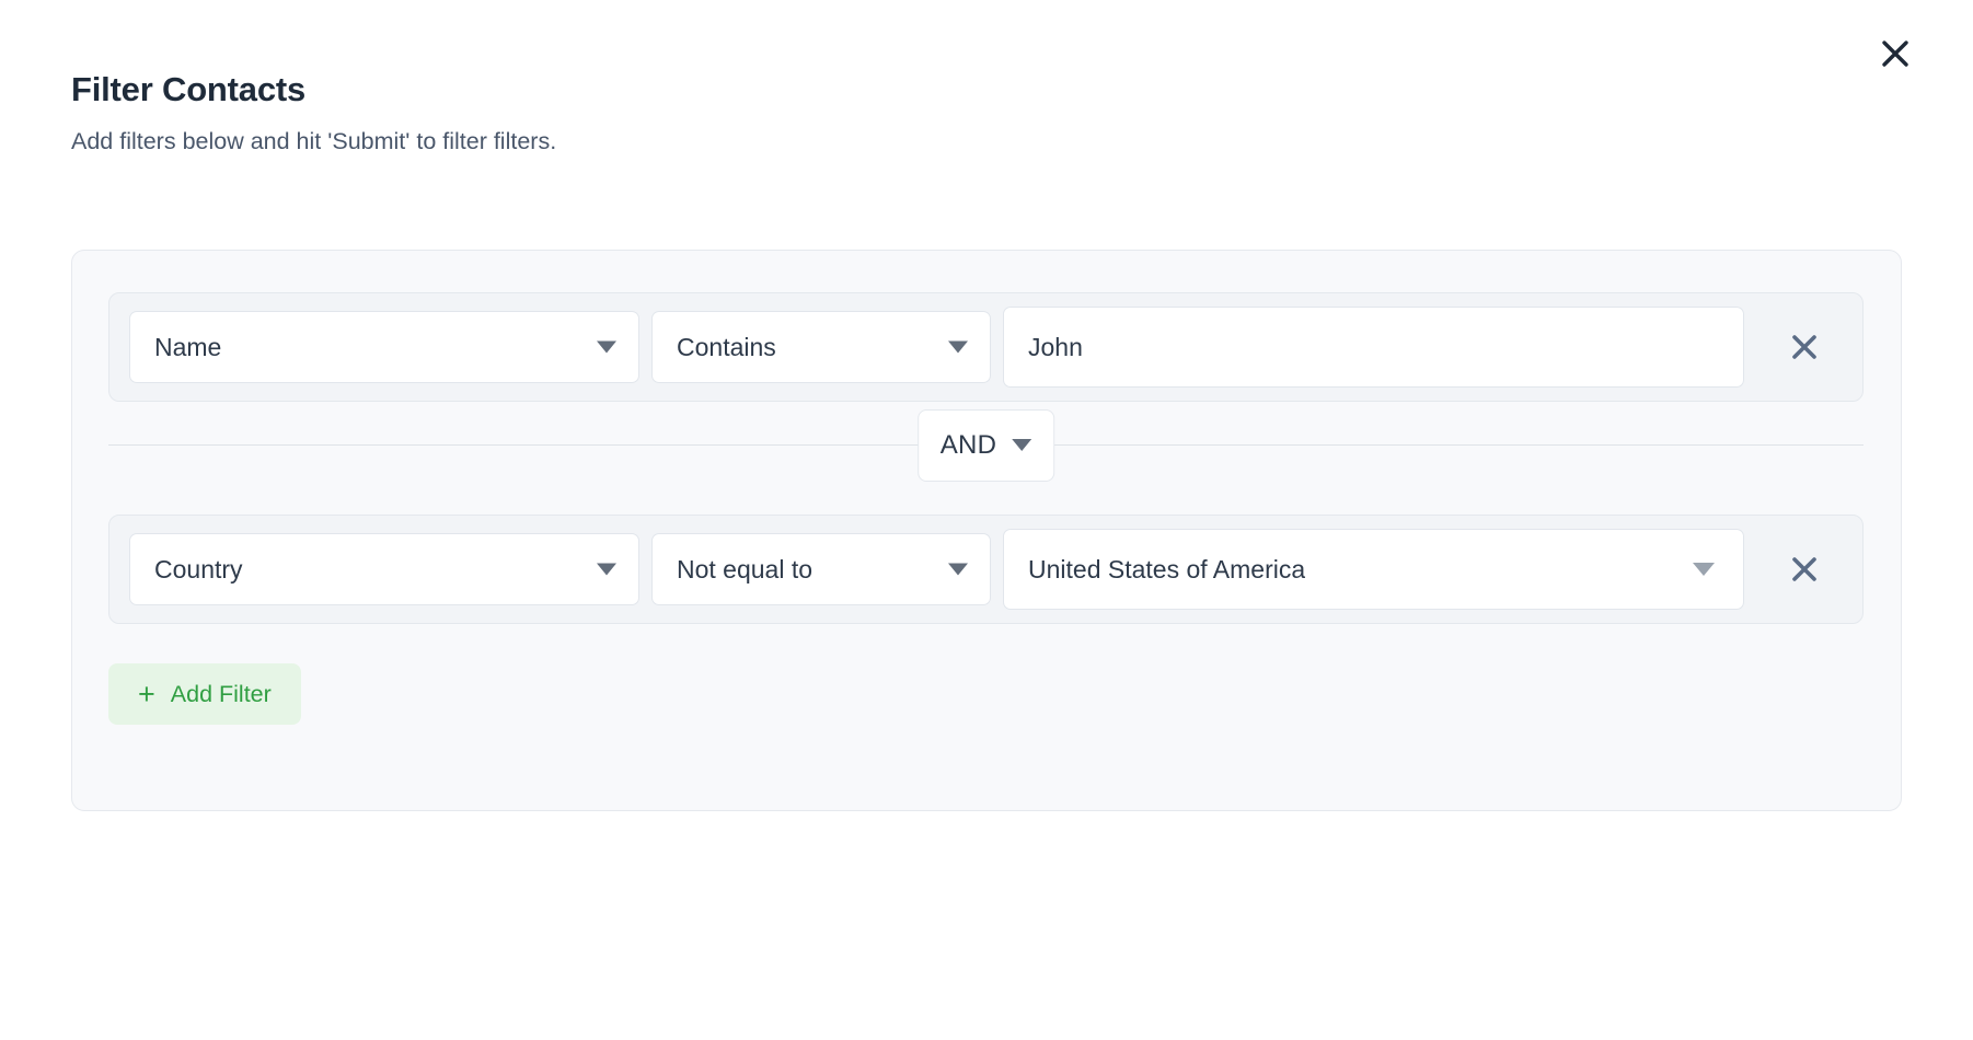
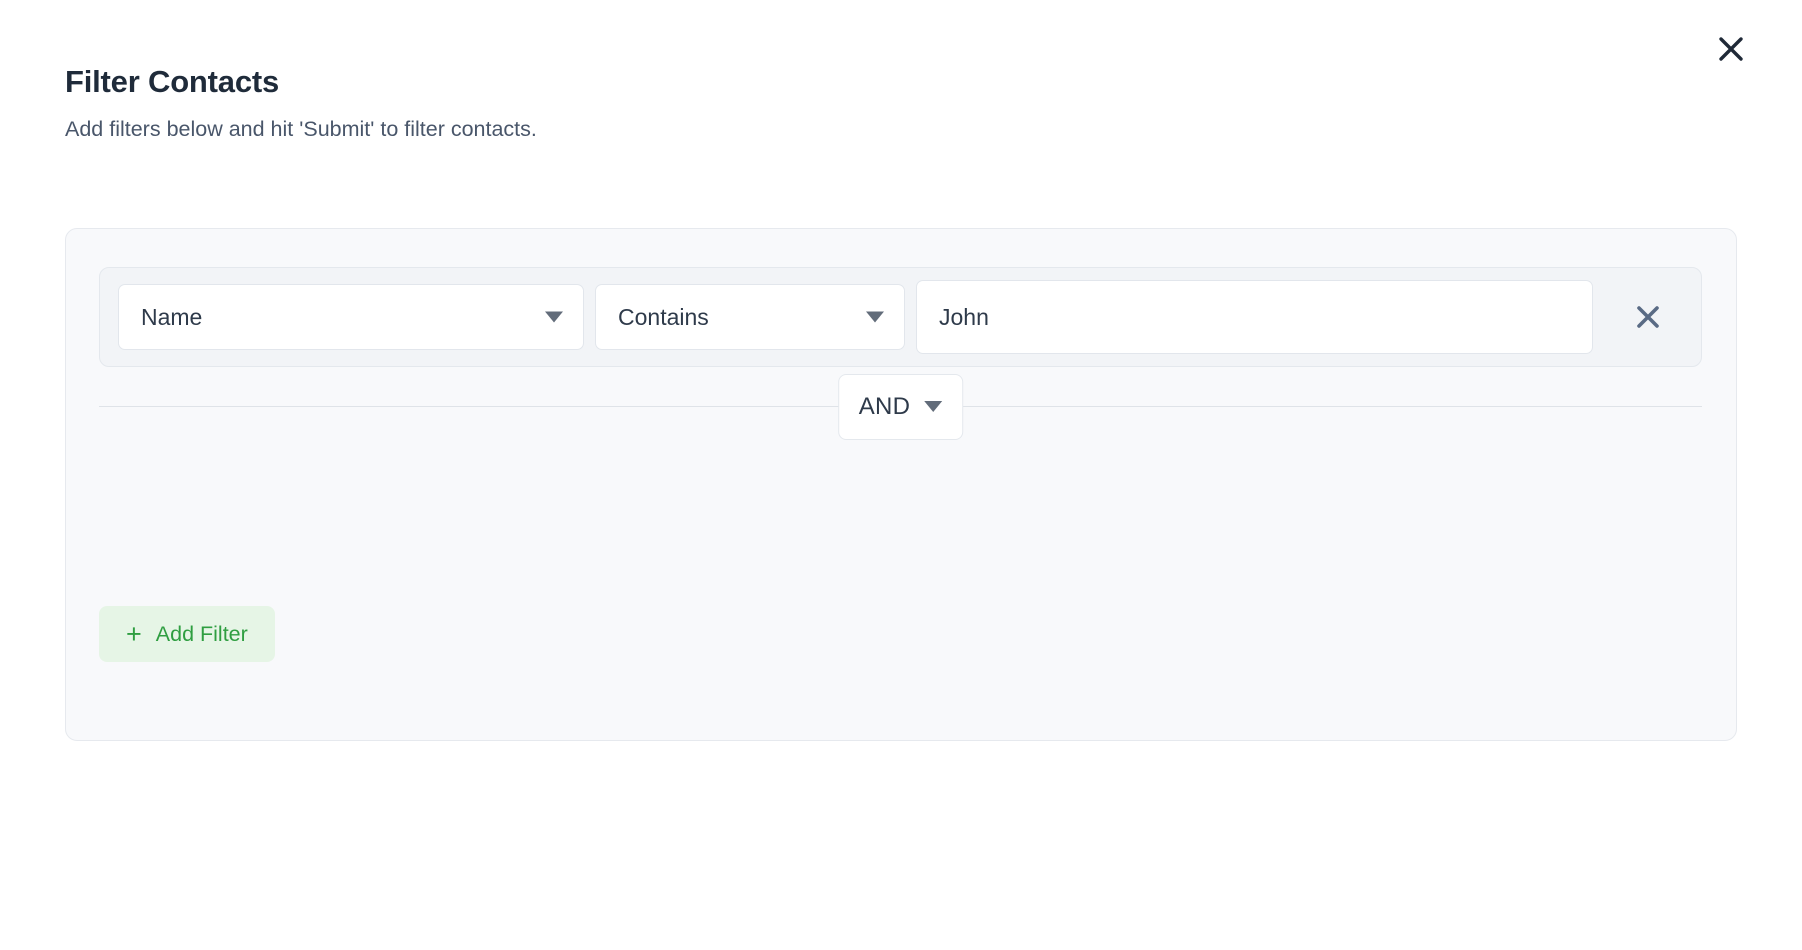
  Filter Contacts
- Add filters below and hit 'Submit' to filter filters.
+ Add filters below and hit 'Submit' to filter contacts.
  Name
  Contains
  John
  AND
- Country
- Not equal to
- United States of America
  +
  Add Filter
